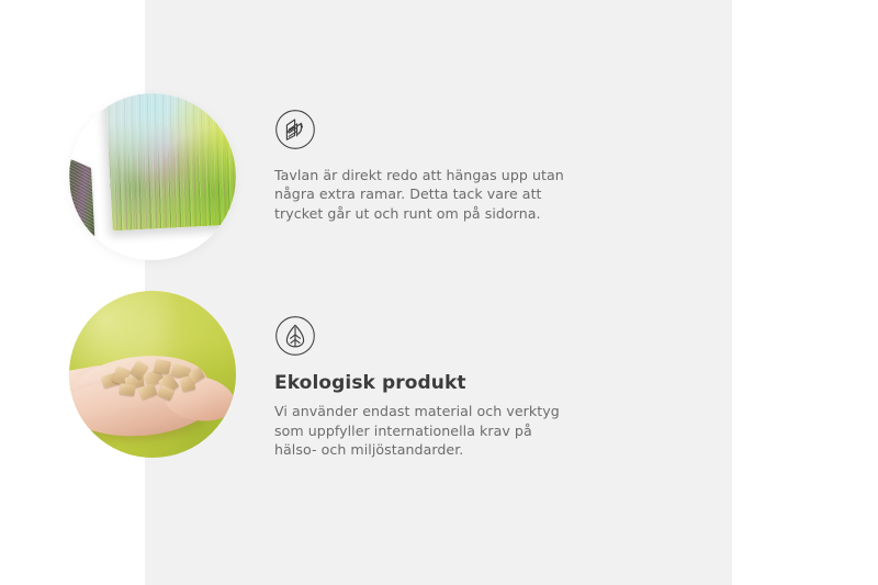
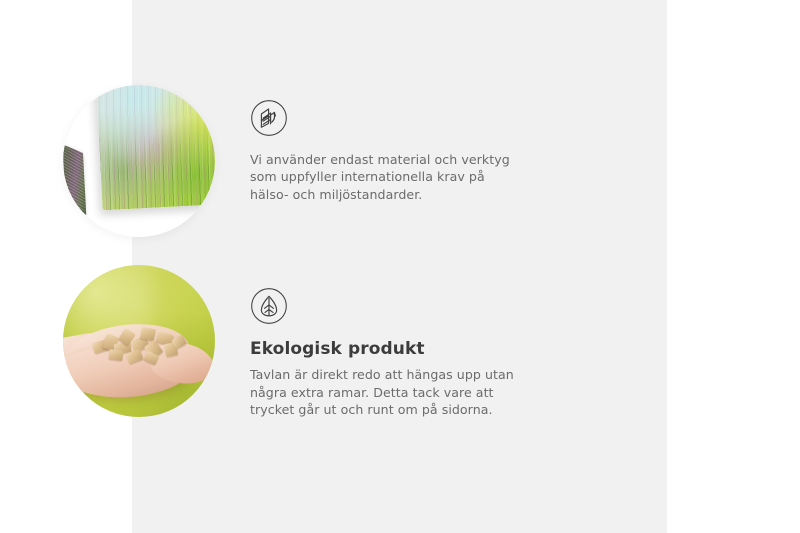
- Tavlan är direkt redo att hängas upp utan några extra ramar. Detta tack vare att trycket går ut och runt om på sidorna.
+ Vi använder endast material och verktyg som uppfyller internationella krav på hälso- och miljöstandarder.
  Ekologisk produkt
- Vi använder endast material och verktyg som uppfyller internationella krav på hälso- och miljöstandarder.
+ Tavlan är direkt redo att hängas upp utan några extra ramar. Detta tack vare att trycket går ut och runt om på sidorna.
